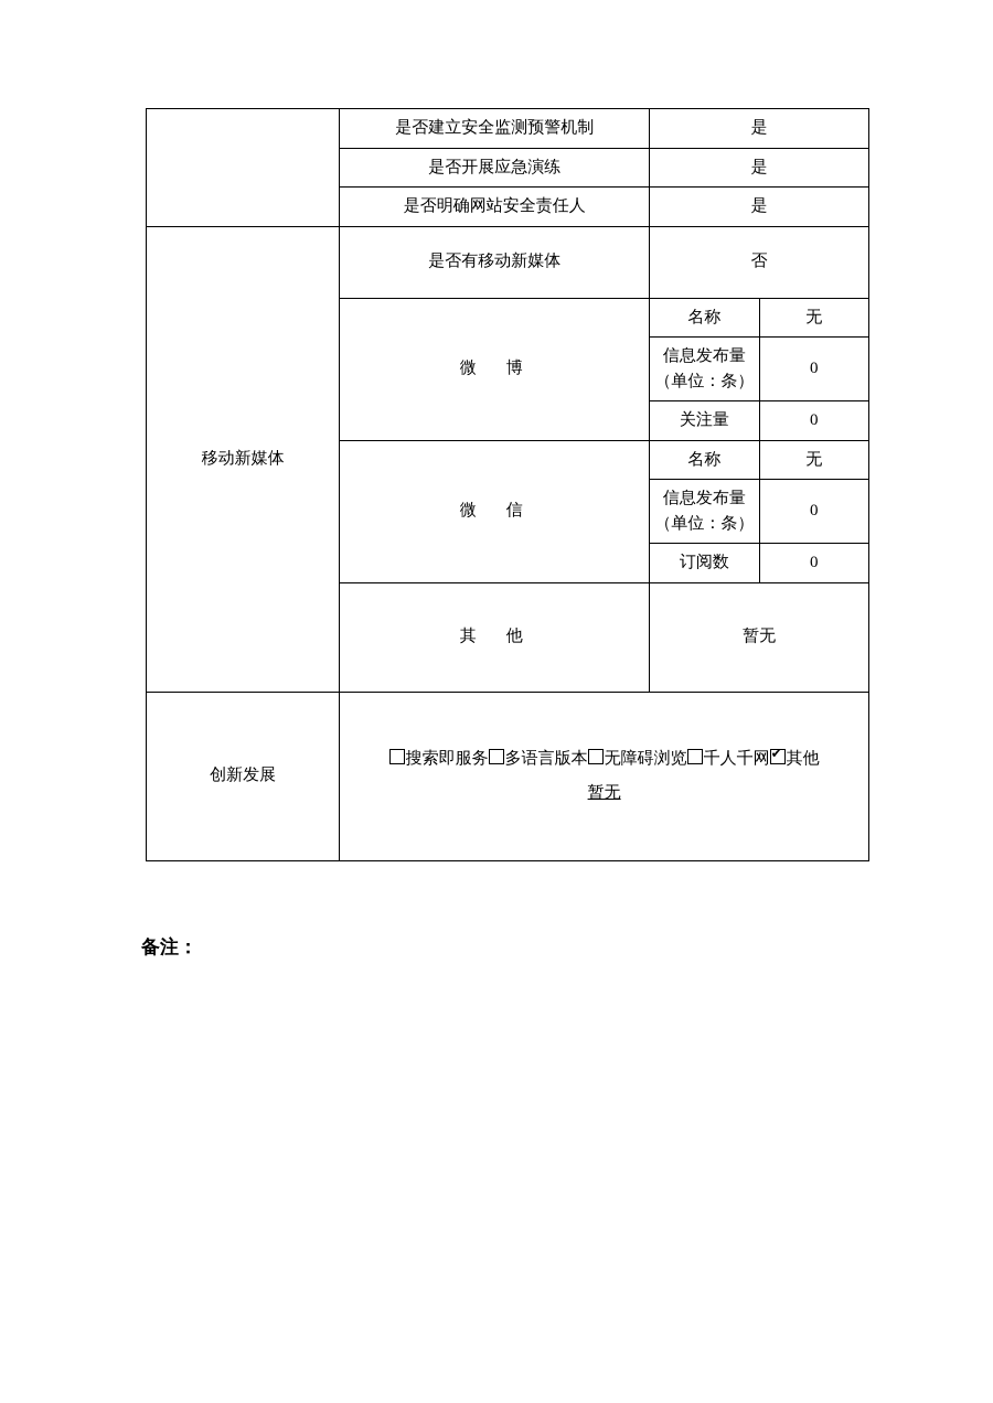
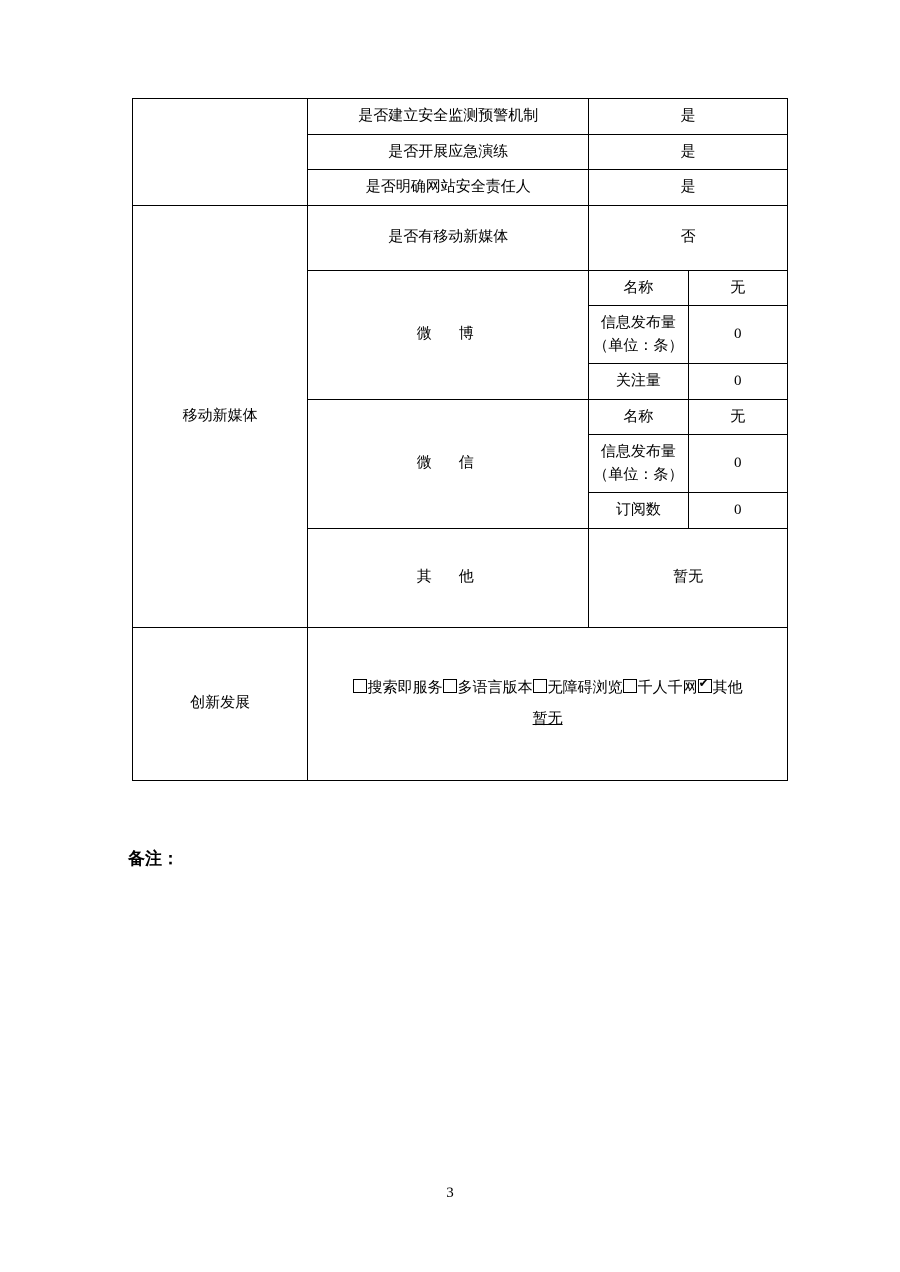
  	是否建立安全监测预警机制	是
  是否开展应急演练	是
  是否明确网站安全责任人	是
  移动新媒体	是否有移动新媒体	否
  微 博	名称	无
  信息发布量 （单位：条）	0
  关注量	0
  微 信	名称	无
  信息发布量 （单位：条）	0
  订阅数	0
  其 他	暂无
  创新发展	搜索即服务 多语言版本 无障碍浏览 千人千网 其他 暂无
  备注：
+ 3
